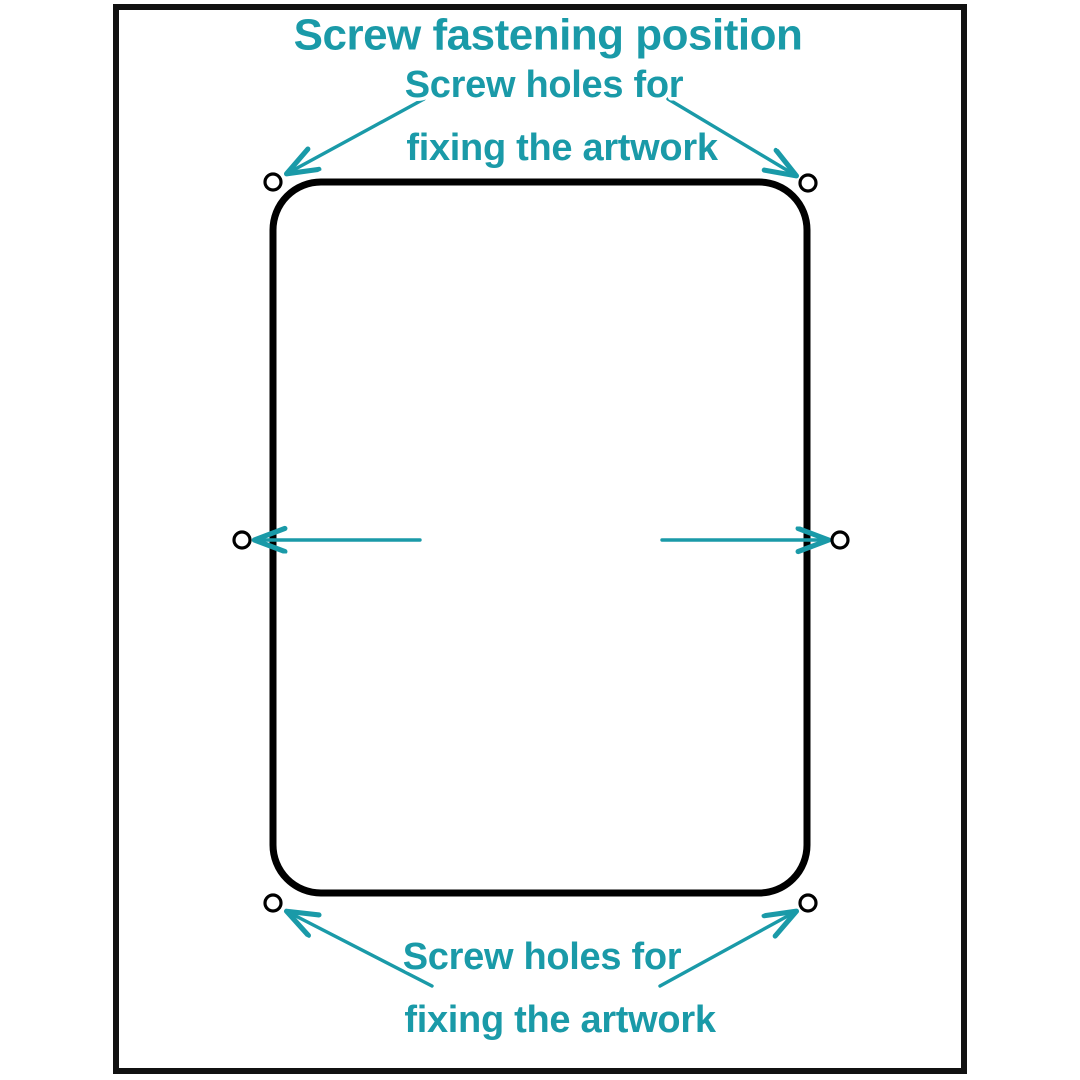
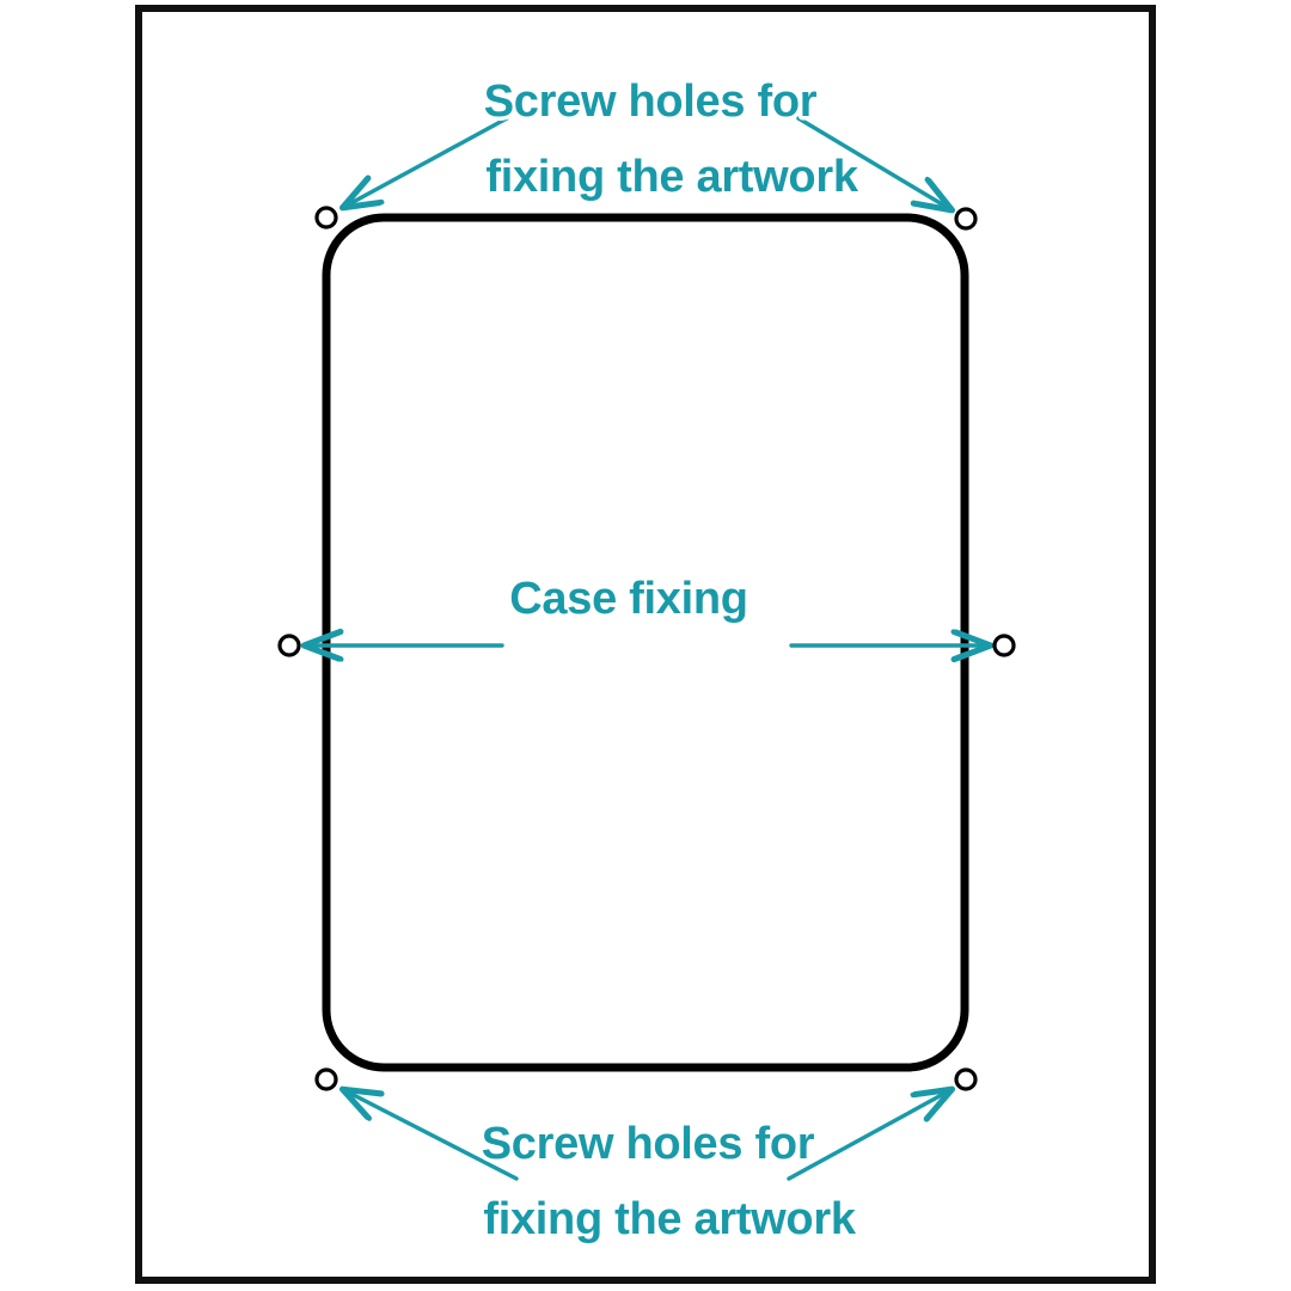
- Screw fastening position
  Screw holes for
  fixing the artwork
+ Case fixing
  Screw holes for
  fixing the artwork
